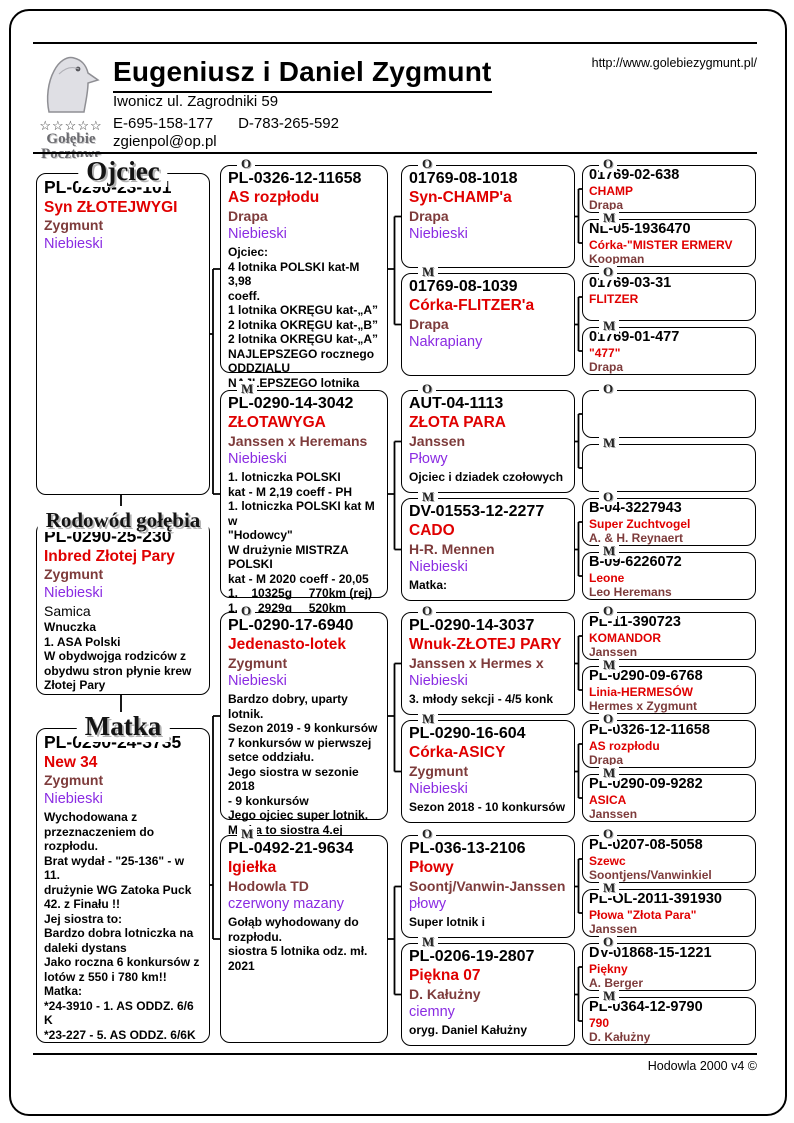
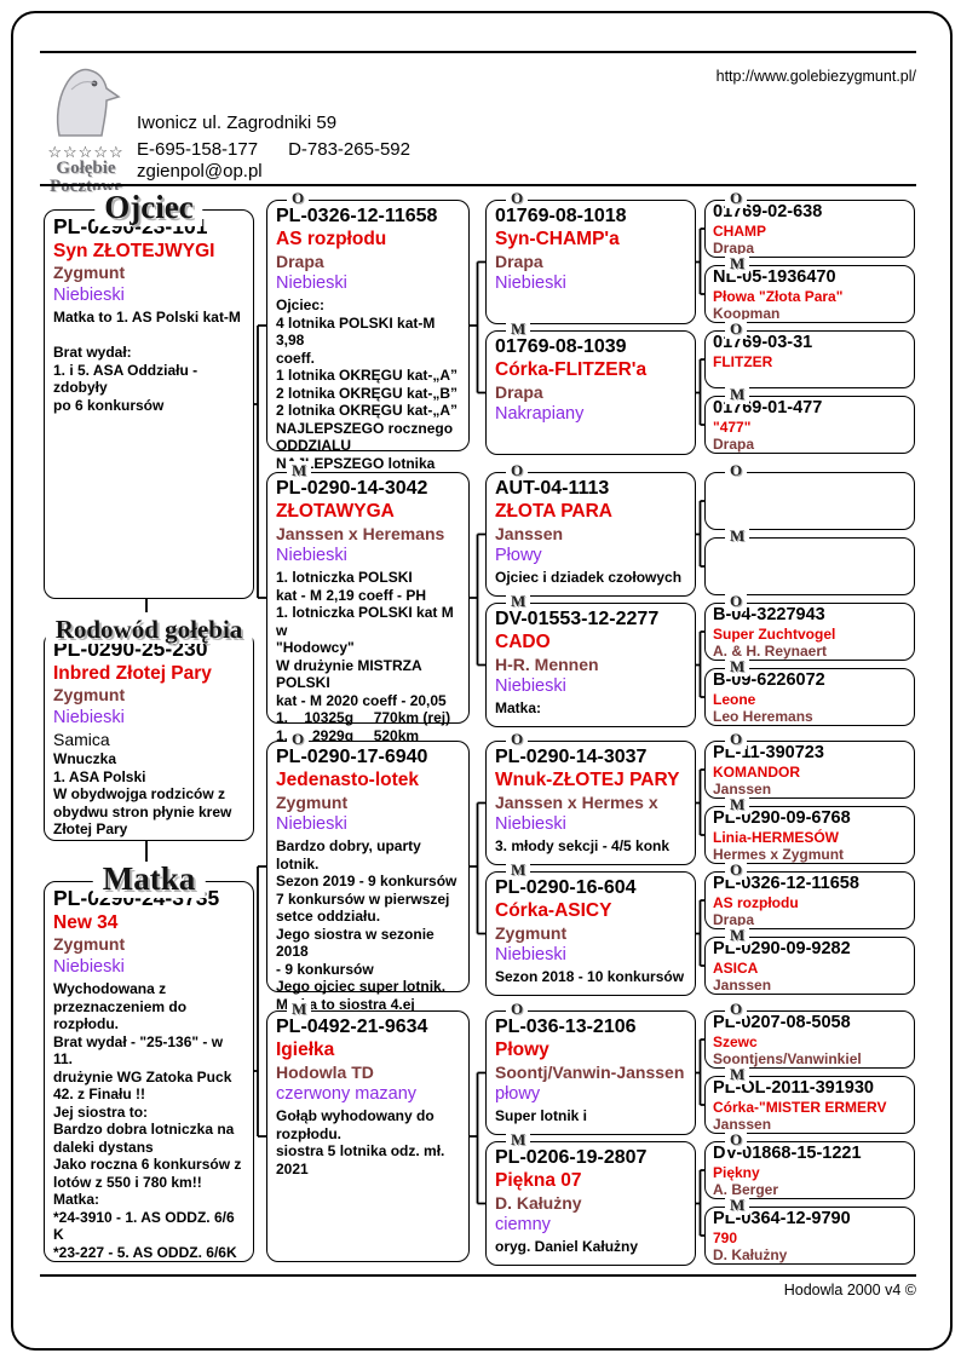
  ☆☆☆☆☆
  Gołębie
  Pocztowe
- Eugeniusz i Daniel Zygmunt
  http://www.golebiezygmunt.pl/
  Iwonicz ul. Zagrodniki 59
  E-695-158-177 D-783-265-592
  zgienpol@op.pl
  Ojciec
  PL-0290-23-101
  Syn ZŁOTEJWYGI
  Zygmunt
  Niebieski
+ Matka to 1. AS Polski kat-M
+ Brat wydał:
+ 1. i 5. ASA Oddziału - zdobyły
+ po 6 konkursów
  Rodowód gołębia
  PL-0290-25-230
  Inbred Złotej Pary
  Zygmunt
  Niebieski
  Samica
  Wnuczka
  1. ASA Polski
  W obydwojga rodziców z
  obydwu stron płynie krew
  Złotej Pary
  Matka
  PL-0290-24-3735
  New 34
  Zygmunt
  Niebieski
  Wychodowana z
  przeznaczeniem do
  rozpłodu.
  Brat wydał - "25-136" - w 11.
  drużynie WG Zatoka Puck
  42. z Finału !!
  Jej siostra to:
  Bardzo dobra lotniczka na
  daleki dystans
  Jako roczna 6 konkursów z
  lotów z 550 i 780 km!!
  Matka:
  *24-3910 - 1. AS ODDZ. 6/6 K
  *23-227 - 5. AS ODDZ. 6/6K
  O
  PL-0326-12-11658
  AS rozpłodu
  Drapa
  Niebieski
  Ojciec:
  4 lotnika POLSKI kat-M 3,98
  coeff.
  1 lotnika OKRĘGU kat-„A”
  2 lotnika OKRĘGU kat-„B”
  2 lotnika OKRĘGU kat-„A”
  NAJLEPSZEGO rocznego
  ODDZIALU
  NEPSZEGO lotnika
  M
  PL-0290-14-3042
  ZŁOTAWYGA
  Janssen x Heremans
  Niebieski
  1. lotniczka POLSKI
  kat - M 2,19 coeff - PH
  1. lotniczka POLSKI kat M w
  "Hodowcy"
  W drużynie MISTRZA
  POLSKI
  kat - M 2020 coeff - 20,05
  1. 10325g 770km (rej)
  O
  PL-0290-17-6940
  Jedenasto-lotek
  Zygmunt
  Niebieski
  Bardzo dobry, uparty lotnik.
  Sezon 2019 - 9 konkursów
  7 konkursów w pierwszej
  setce oddziału.
  Jego siostra w sezonie 2018
  - 9 konkursów
  Jego ojciec super lotnik.
  M
  PL-0492-21-9634
  Igiełka
  Hodowla TD
  czerwony mazany
  Gołąb wyhodowany do
  rozpłodu.
  siostra 5 lotnika odz. mł.
  2021
  O
  01769-08-1018
  Syn-CHAMP'a
  Drapa
  Niebieski
  M
  01769-08-1039
  Córka-FLITZER'a
  Drapa
  Nakrapiany
  O
  AUT-04-1113
  ZŁOTA PARA
  Janssen
  Płowy
  Ojciec i dziadek czołowych
  M
  DV-01553-12-2277
  CADO
  H-R. Mennen
  Niebieski
  Matka:
  O
  PL-0290-14-3037
  Wnuk-ZŁOTEJ PARY
  Janssen x Hermes x
  Niebieski
  3. młody sekcji - 4/5 konk
  M
  PL-0290-16-604
  Córka-ASICY
  Zygmunt
  Niebieski
  Sezon 2018 - 10 konkursów
  O
  PL-036-13-2106
  Płowy
  Soontj/Vanwin-Janssen
  płowy
  Super lotnik i
  M
  PL-0206-19-2807
  Piękna 07
  D. Kałużny
  ciemny
  oryg. Daniel Kałużny
  O
  01769-02-638
  CHAMP
  Drapa
  M
  NL-05-1936470
- Córka-"MISTER ERMERV
+ Płowa "Złota Para"
  Koopman
  O
  01769-03-31
  FLITZER
  M
  01769-01-477
  "477"
  Drapa
  O
  M
  O
  B-04-3227943
  Super Zuchtvogel
  A. & H. Reynaert
  M
  B-09-6226072
  Leone
  Leo Heremans
  O
  PL-11-390723
  KOMANDOR
  Janssen
  M
  PL-0290-09-6768
  Linia-HERMESÓW
  Hermes x Zygmunt
  O
  PL-0326-12-11658
  AS rozpłodu
  Drapa
  M
  PL-0290-09-9282
  ASICA
  Janssen
  O
  PL-0207-08-5058
  Szewc
  Soontjens/Vanwinkiel
  M
  PL-OL-2011-391930
- Płowa "Złota Para"
+ Córka-"MISTER ERMERV
  Janssen
  O
  DV-01868-15-1221
  Piękny
  A. Berger
  M
  PL-0364-12-9790
  790
  D. Kałużny
  Hodowla 2000 v4 ©
